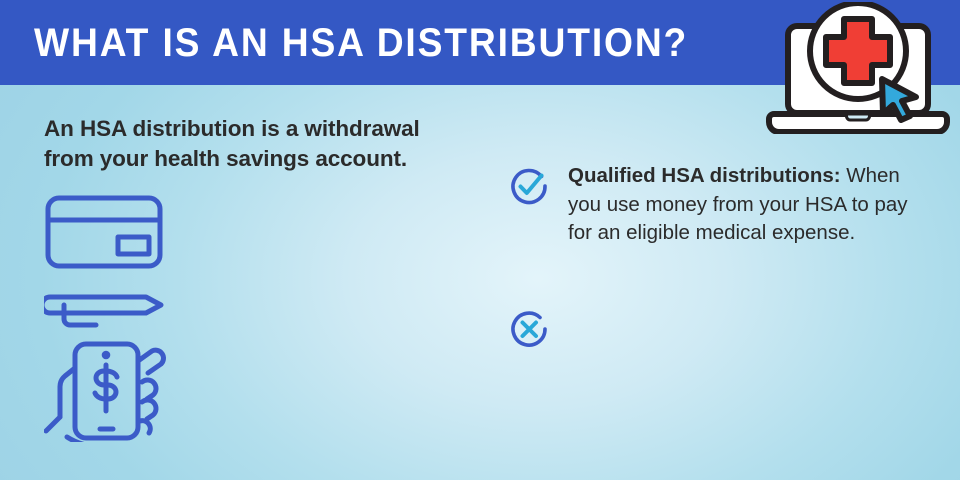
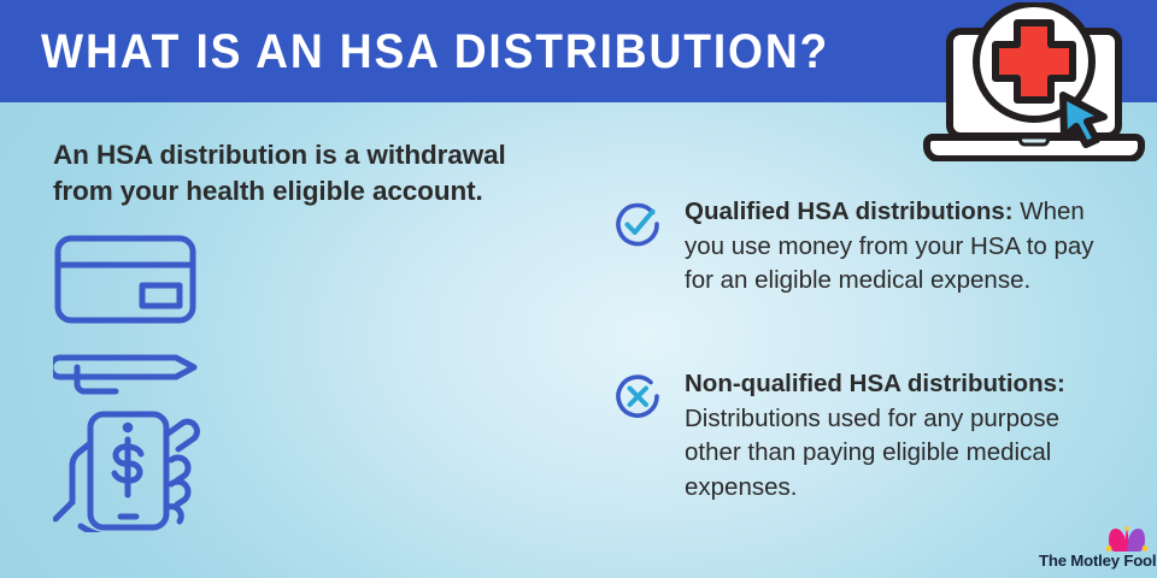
  WHAT IS AN HSA DISTRIBUTION?
- An HSA distribution is a withdrawal from your health savings account.
+ An HSA distribution is a withdrawal from your health eligible account.
  Qualified HSA distributions: When you use money from your HSA to pay for an eligible medical expense.
+ Non-qualified HSA distributions: Distributions used for any purpose other than paying eligible medical expenses.
+ The Motley Fool
